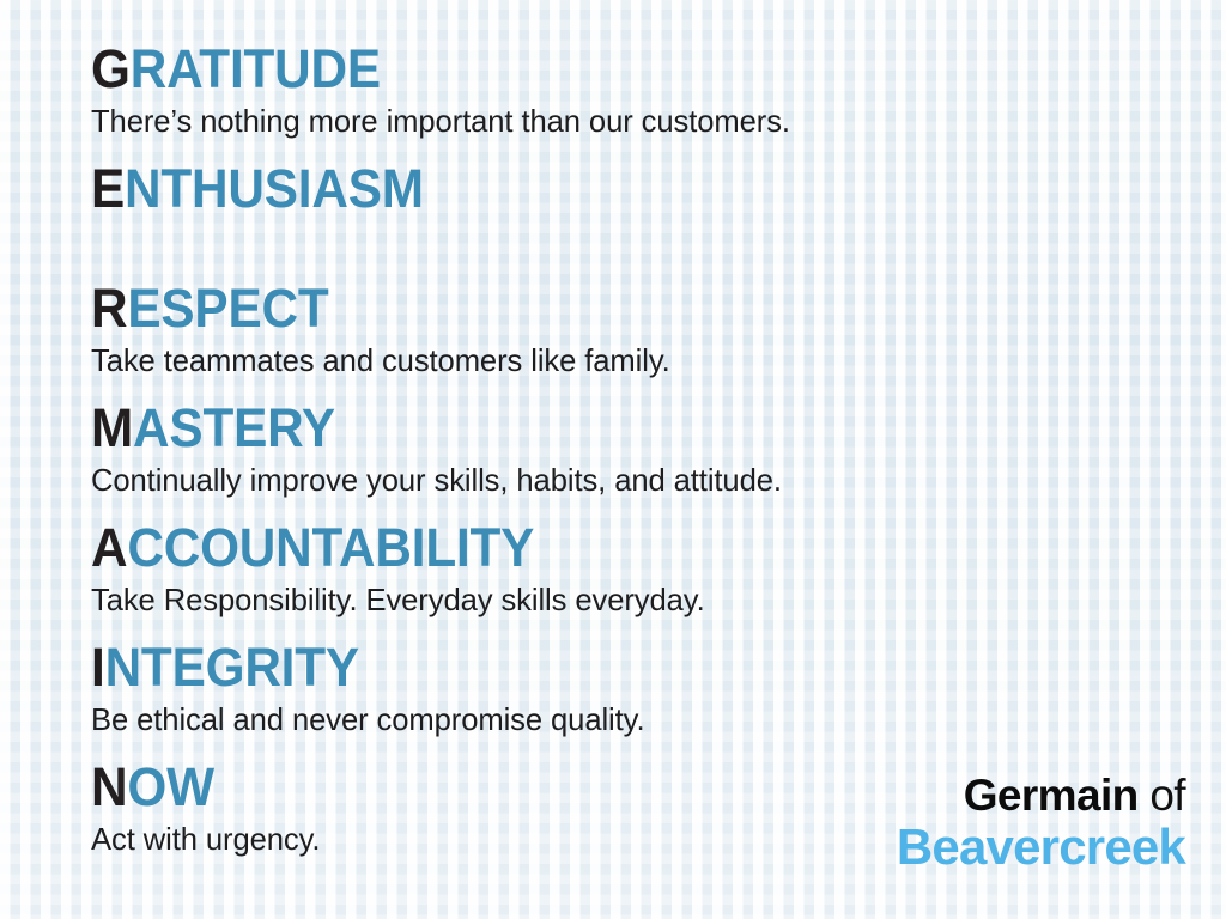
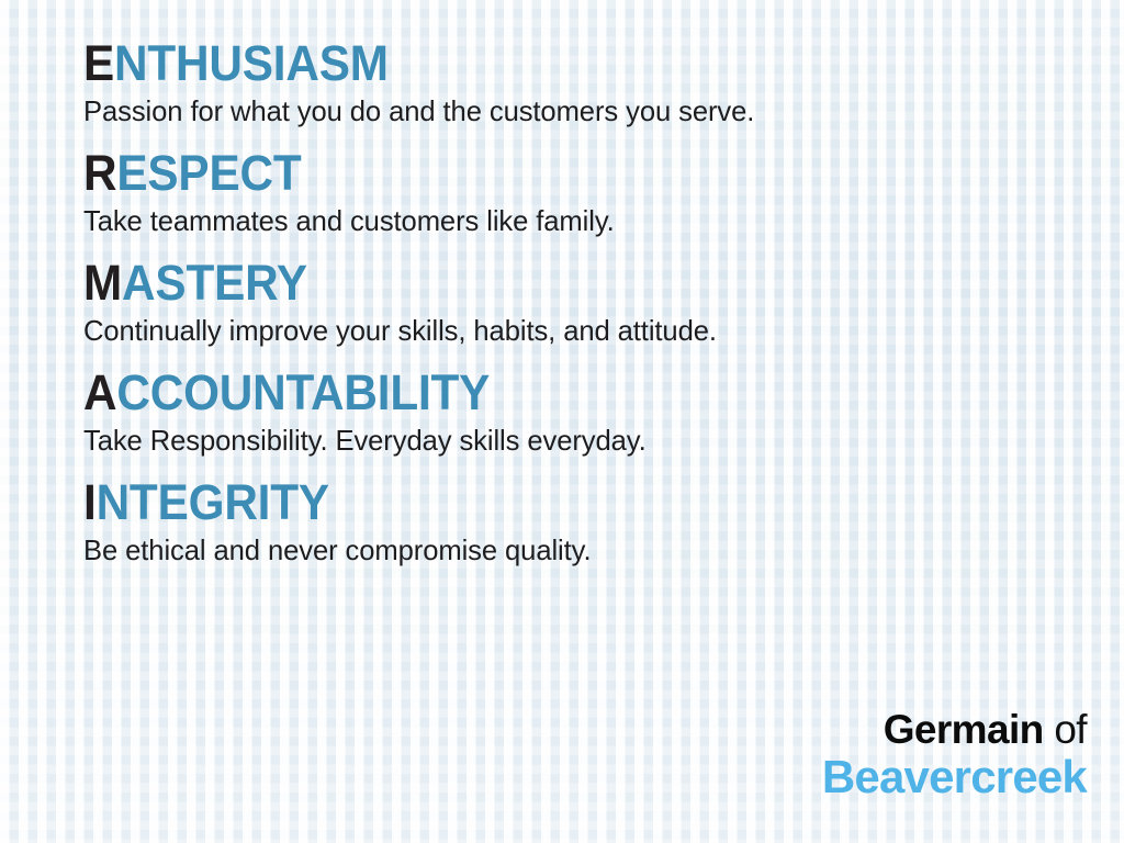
- GRATITUDE
- There’s nothing more important than our customers.
  ENTHUSIASM
+ Passion for what you do and the customers you serve.
  RESPECT
  Take teammates and customers like family.
  MASTERY
  Continually improve your skills, habits, and attitude.
  ACCOUNTABILITY
  Take Responsibility. Everyday skills everyday.
  INTEGRITY
  Be ethical and never compromise quality.
- NOW
- Act with urgency.
  Germain of
  Beavercreek
